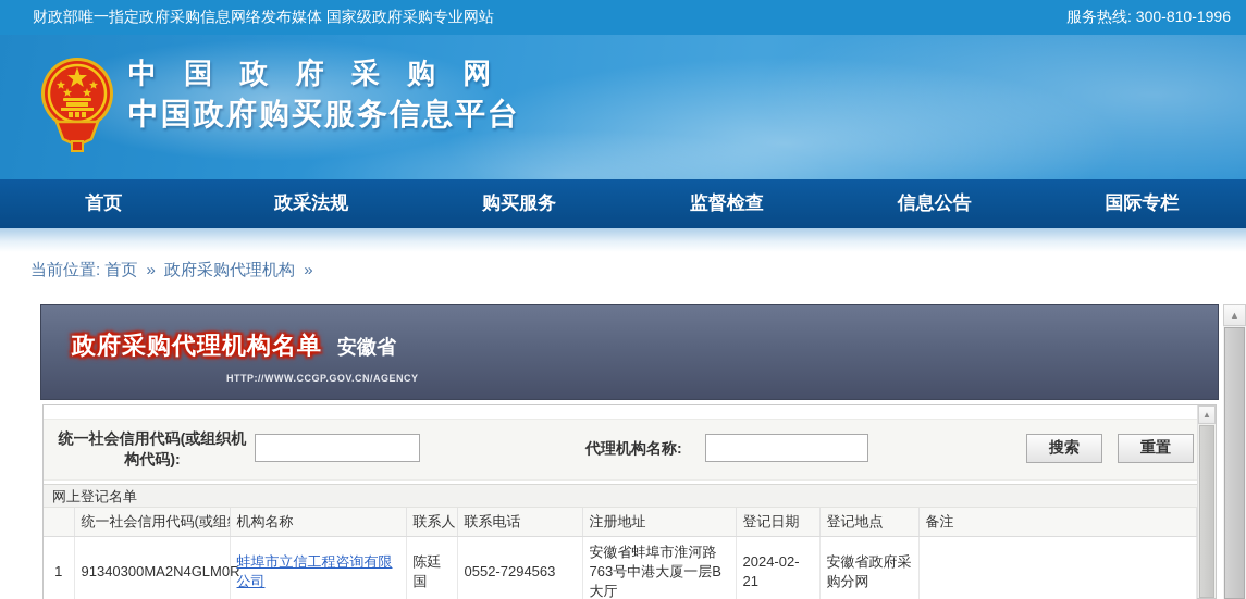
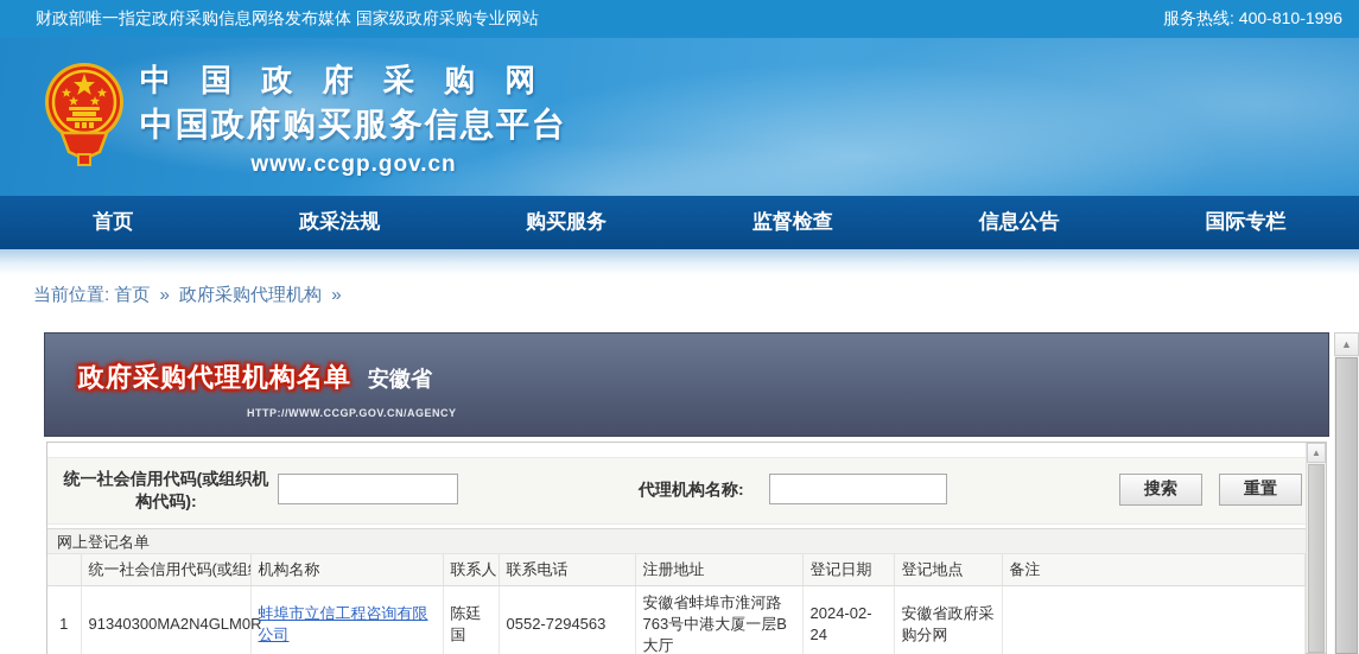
  财政部唯一指定政府采购信息网络发布媒体 国家级政府采购专业网站
- 服务热线: 300-810-1996
+ 服务热线: 400-810-1996
  中 国 政 府 采 购 网
  中国政府购买服务信息平台
+ www.ccgp.gov.cn
  首页
  政采法规
  购买服务
  监督检查
  信息公告
  国际专栏
  当前位置: 首页 » 政府采购代理机构 »
  政府采购代理机构名单
  安徽省
  HTTP://WWW.CCGP.GOV.CN/AGENCY
  统一社会信用代码(或组织机构代码):
  代理机构名称:
  搜索
  重置
  网上登记名单
  	统一社会信用代码(或组	机构名称	联系人	联系电话	注册地址	登记日期	登记地点	备注
- 1	91340300MA2N4GLM0R	蚌埠市立信工程咨询有限公司	陈廷国	0552-7294563	安徽省蚌埠市淮河路763号中港大厦一层B大厅	2024-02-21	安徽省政府采购分网
+ 1	91340300MA2N4GLM0R	蚌埠市立信工程咨询有限公司	陈廷国	0552-7294563	安徽省蚌埠市淮河路763号中港大厦一层B大厅	2024-02-24	安徽省政府采购分网
  ▲
  ▲
